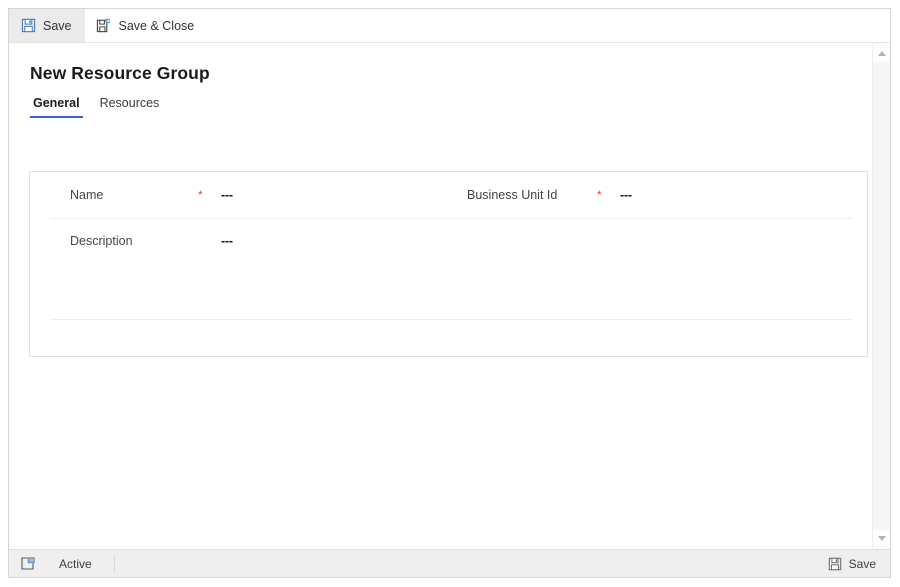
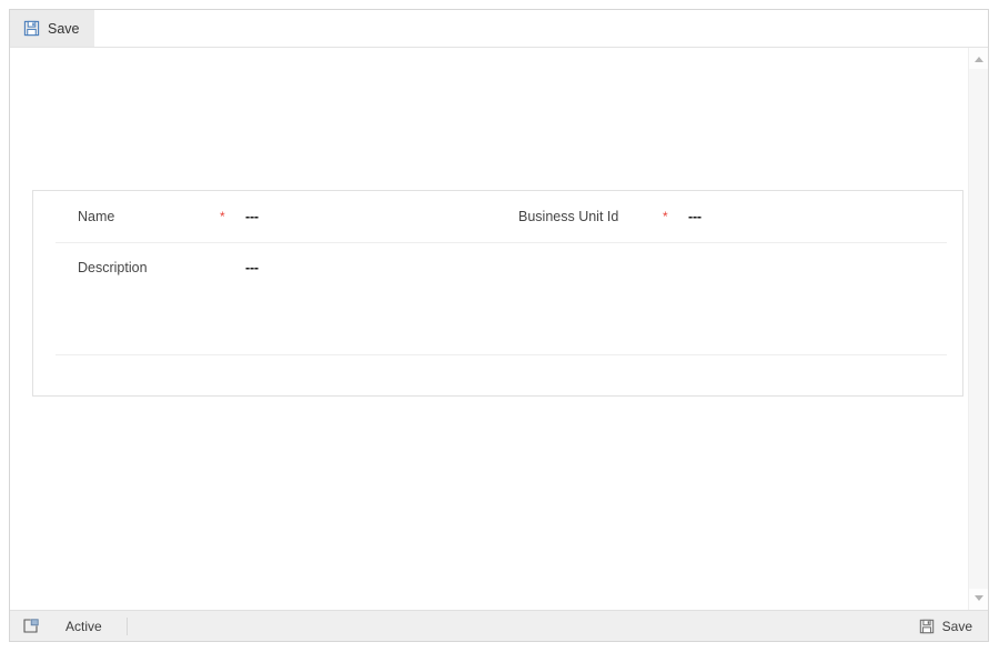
  Save
- Save & Close
- New Resource Group
- General
- Resources
  Name
  *
  ---
  Business Unit Id
  *
  ---
  Description
  ---
  Active
  Save
